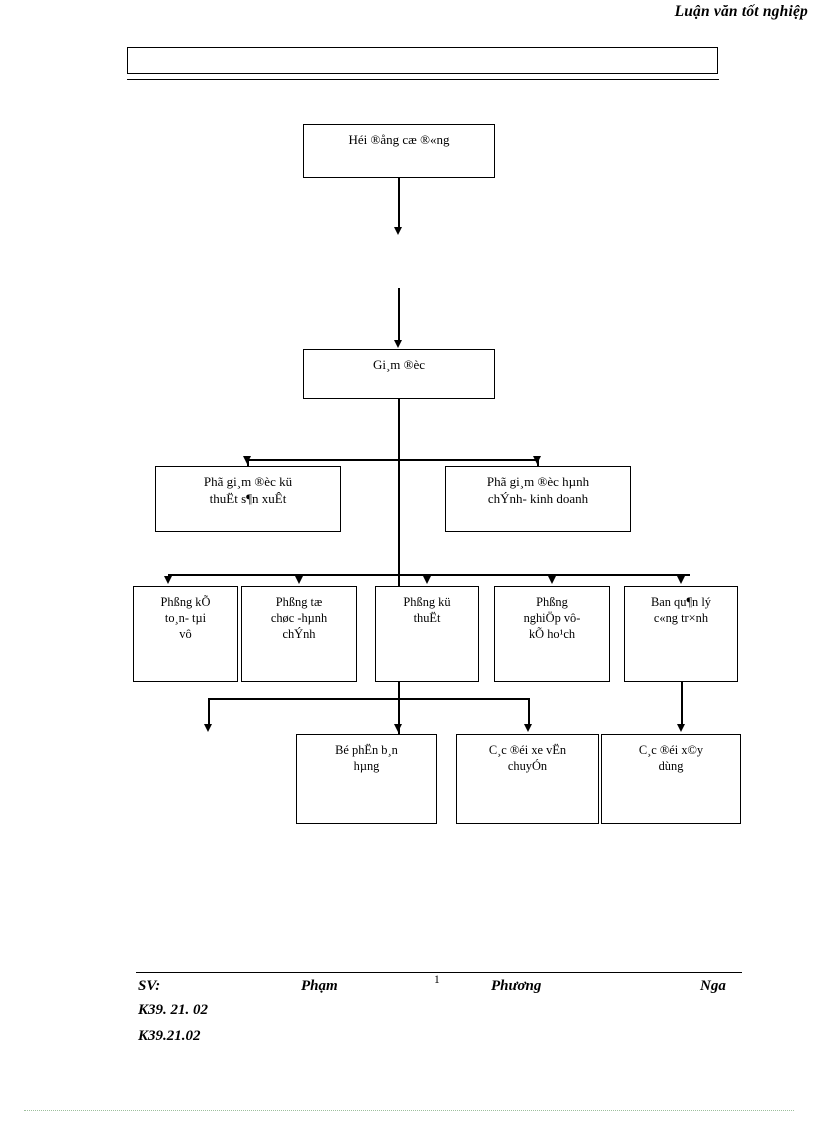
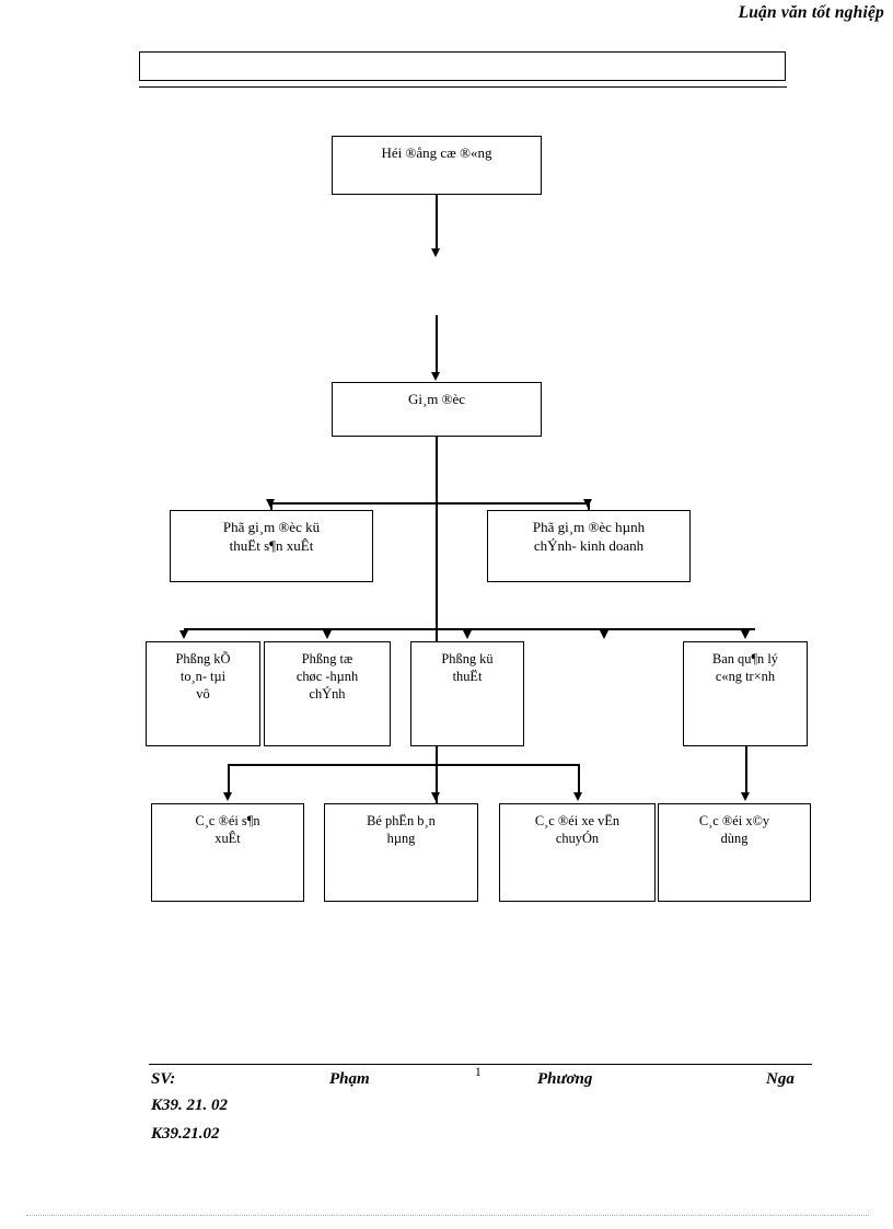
  Luận văn tốt nghiệp
  Héi ®ång cæ ®«ng
  Gi¸m ®èc
  Phã gi¸m ®èc kü
  thuËt s¶n xuÊt
  Phã gi¸m ®èc hµnh
  chÝnh- kinh doanh
  Phßng kÕ
  to¸n- tµi
  vô
  Phßng tæ
  chøc -hµnh
  chÝnh
  Phßng kü
  thuËt
- Phßng
- nghiÖp vô-
- kÕ ho¹ch
  Ban qu¶n lý
  c«ng tr×nh
+ C¸c ®éi s¶n
+ xuÊt
  Bé phËn b¸n
  hµng
  C¸c ®éi xe vËn
  chuyÓn
  C¸c ®éi x©y
  dùng
  SV:
  Phạm
  1
  Phương
  Nga
  K39. 21. 02
  K39.21.02
